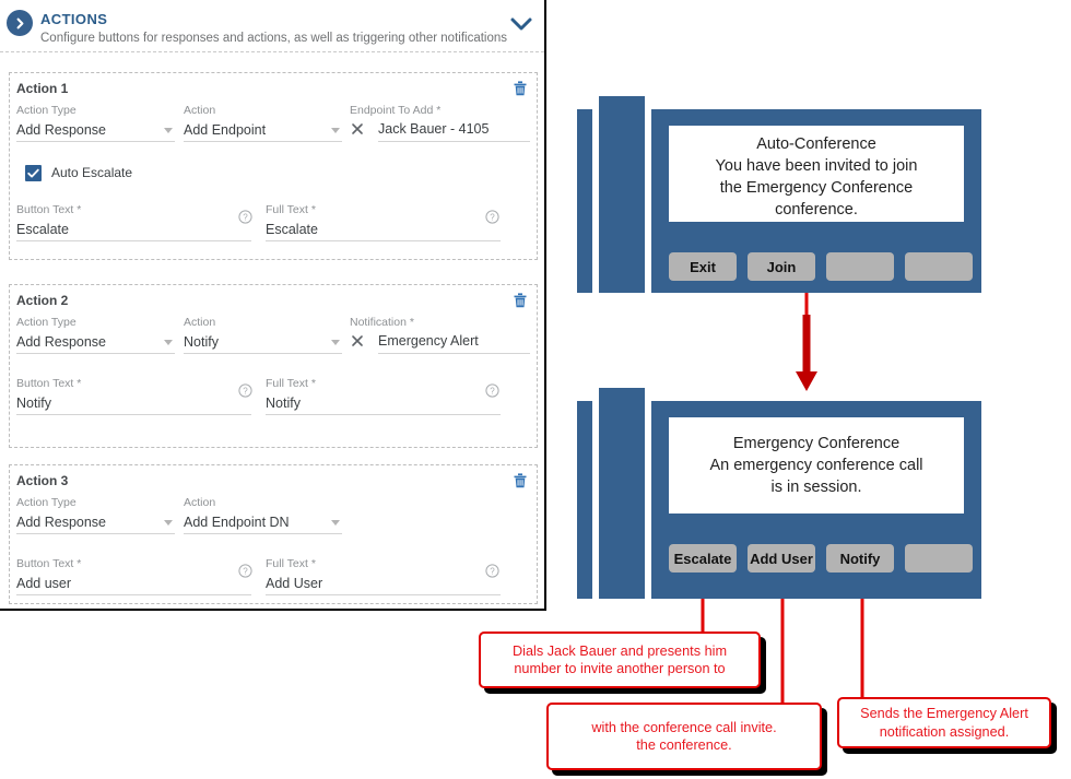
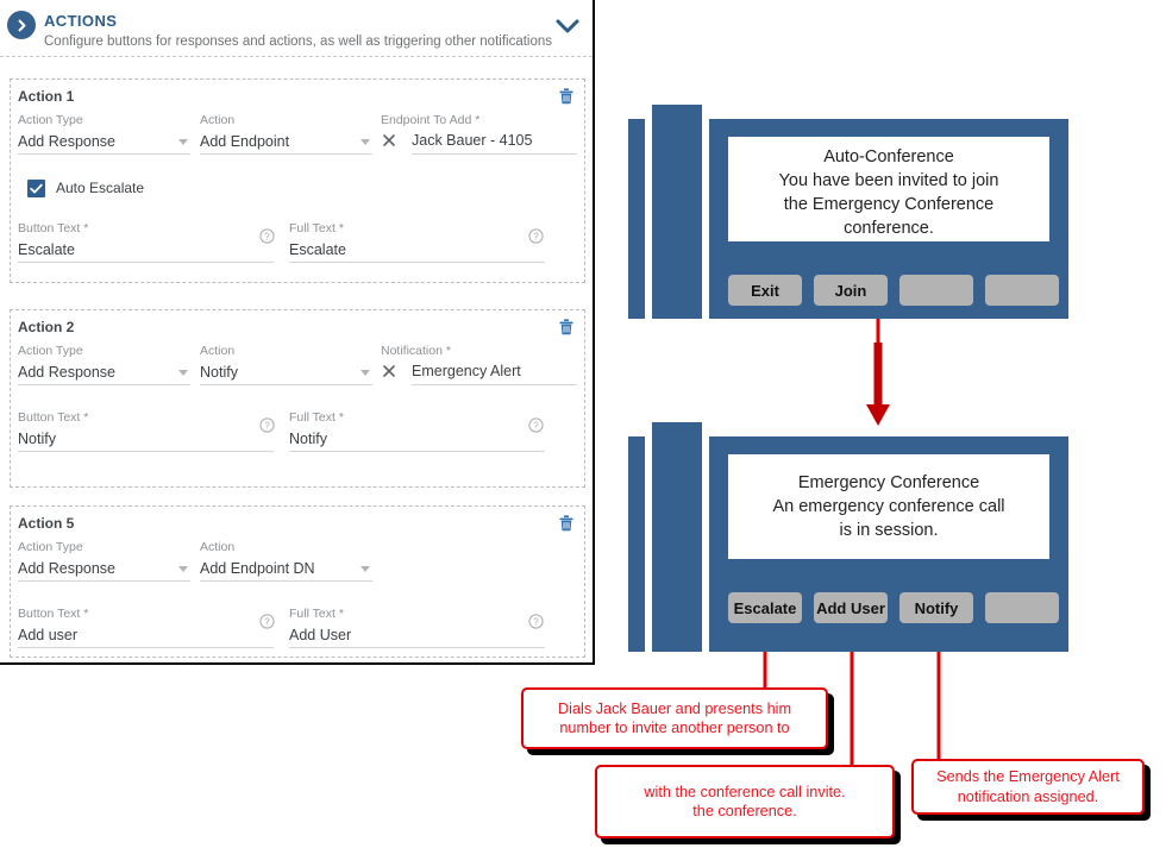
  ACTIONS
  Configure buttons for responses and actions, as well as triggering other notifications
  Action 1
  Action Type
  Add Response
  Action
  Add Endpoint
  Endpoint To Add *
  Jack Bauer - 4105
  Auto Escalate
  Button Text *
  Escalate
  ?
  Full Text *
  Escalate
  ?
  Action 2
  Action Type
  Add Response
  Action
  Notify
  Notification *
  Emergency Alert
  Button Text *
  Notify
  ?
  Full Text *
  Notify
  ?
- Action 3
+ Action 5
  Action Type
  Add Response
  Action
  Add Endpoint DN
  Button Text *
  Add user
  ?
  Full Text *
  Add User
  ?
  Auto-Conference
  You have been invited to join
  the Emergency Conference
  conference.
  Exit
  Join
  Emergency Conference
  An emergency conference call
  is in session.
  Escalate
  Add User
  Notify
  Dials Jack Bauer and presents him
  number to invite another person to
  with the conference call invite.
  the conference.
  Sends the Emergency Alert
  notification assigned.
